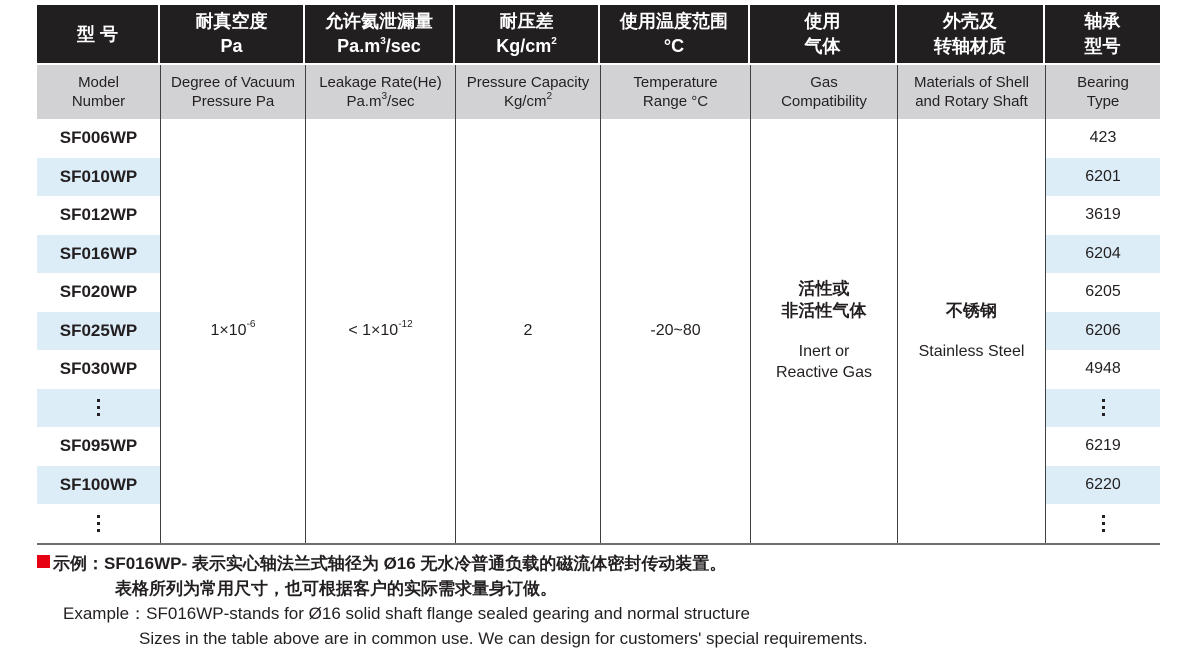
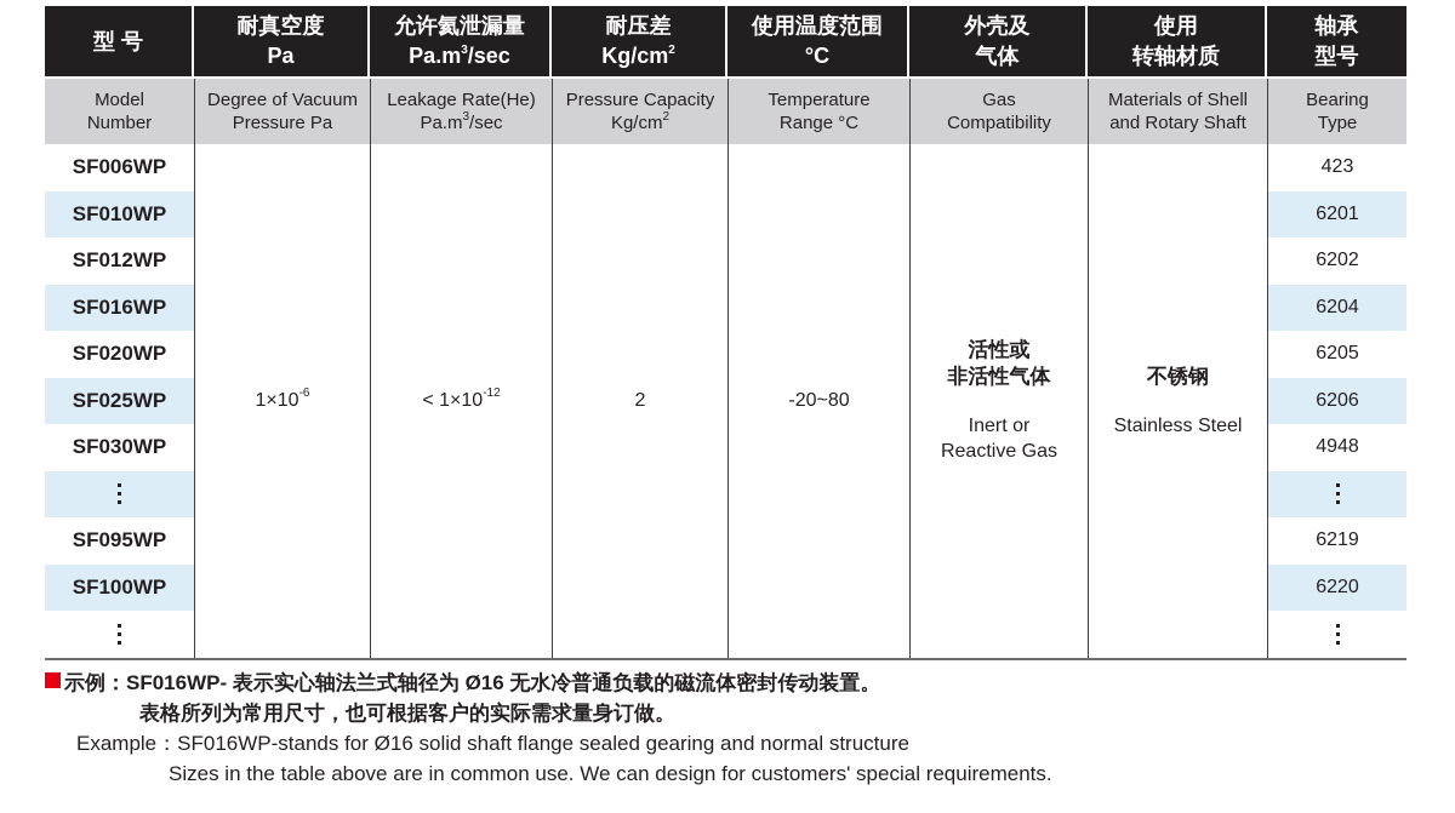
  型 号
  耐真空度
  Pa
  允许氦泄漏量
  Pa.m3/sec
  耐压差
  Kg/cm2
  使用温度范围
  °C
- 使用
+ 外壳及
  气体
- 外壳及
+ 使用
  转轴材质
  轴承
  型号
  Model
  Number
  Degree of Vacuum
  Pressure Pa
  Leakage Rate(He)
  Pa.m3/sec
  Pressure Capacity
  Kg/cm2
  Temperature
  Range °C
  Gas
  Compatibility
  Materials of Shell
  and Rotary Shaft
  Bearing
  Type
  SF006WP
  423
  SF010WP
  6201
  SF012WP
- 3619
+ 6202
  SF016WP
  6204
  SF020WP
  6205
  SF025WP
  6206
  SF030WP
  4948
  SF095WP
  6219
  SF100WP
  6220
  1×10-6
  < 1×10-12
  2
  -20~80
  活性或
  非活性气体
  Inert or
  Reactive Gas
  不锈钢
  Stainless Steel
  示例：SF016WP- 表示实心轴法兰式轴径为 Ø16 无水冷普通负载的磁流体密封传动装置。
  表格所列为常用尺寸，也可根据客户的实际需求量身订做。
  Example：SF016WP-stands for Ø16 solid shaft flange sealed gearing and normal structure
  Sizes in the table above are in common use. We can design for customers' special requirements.
